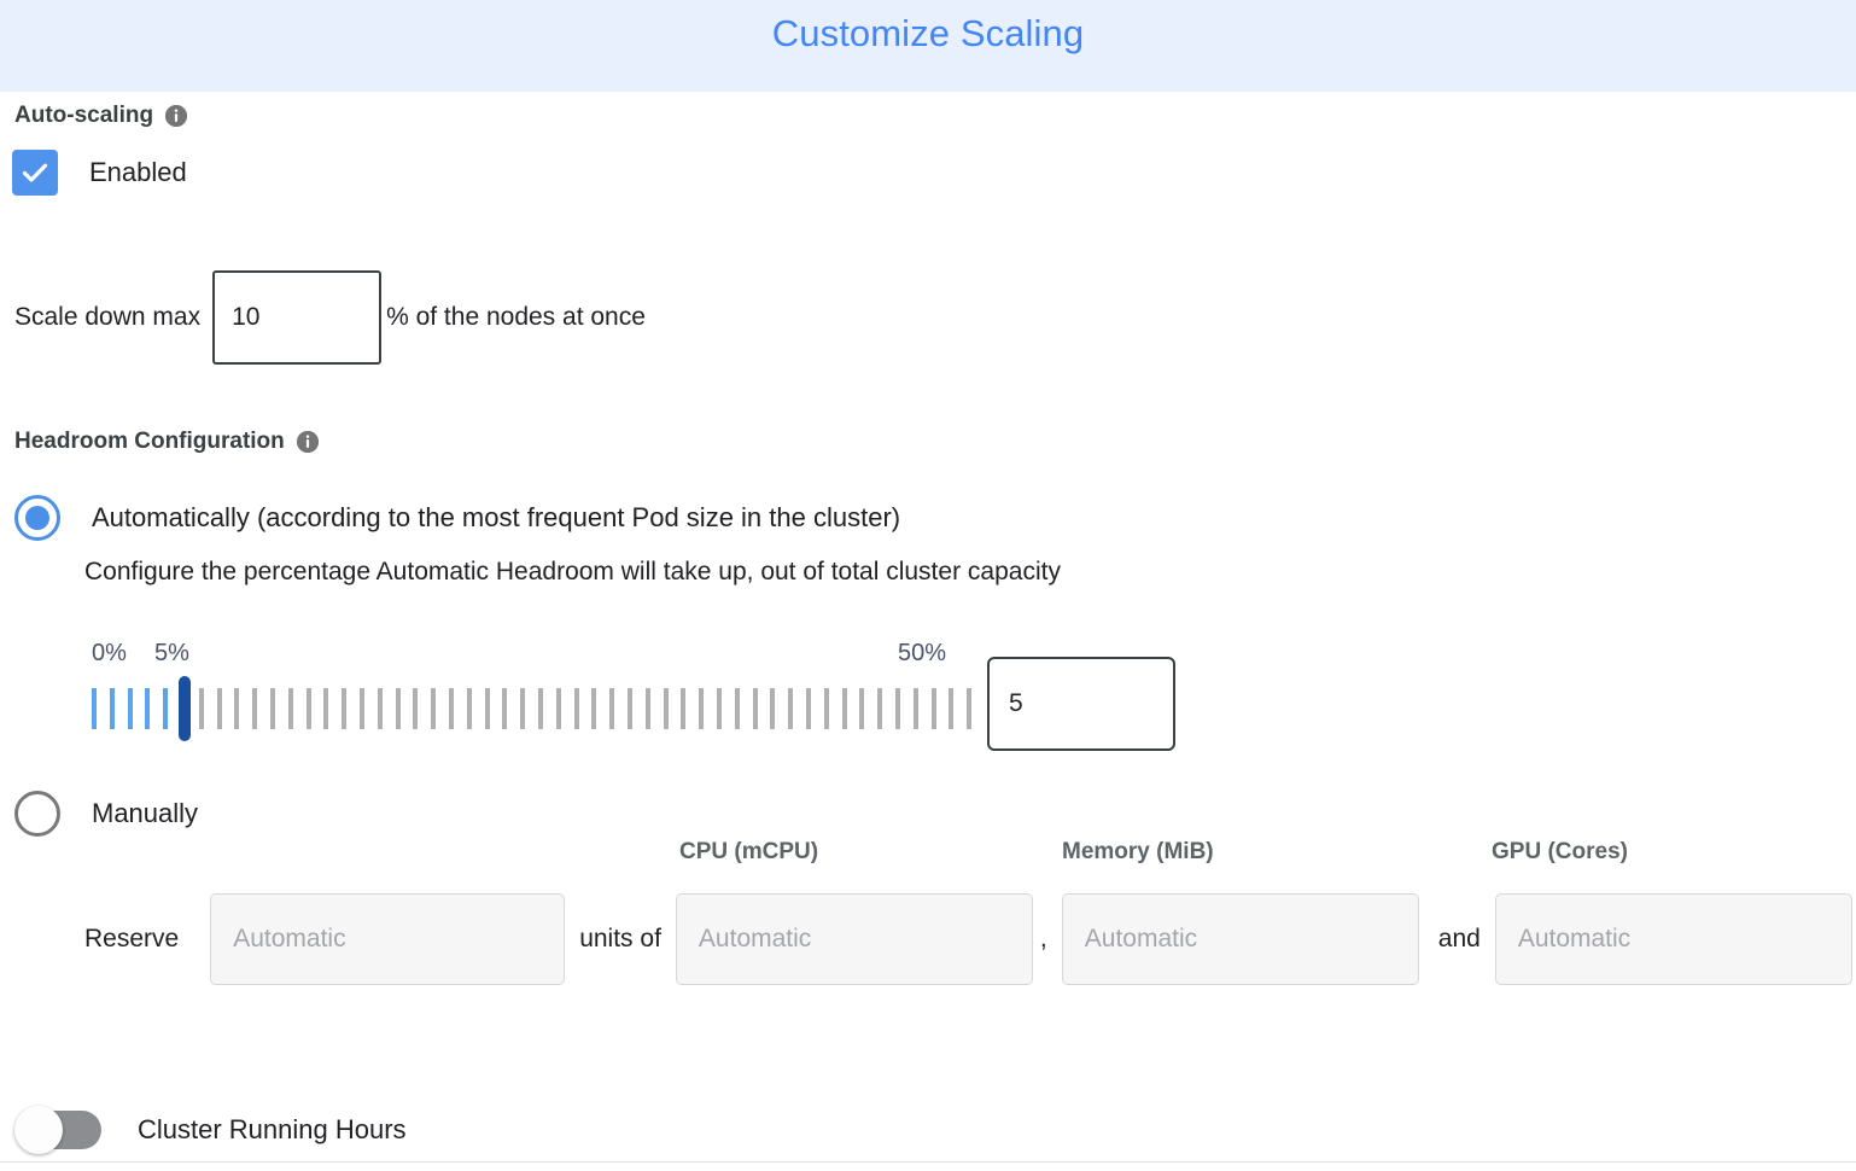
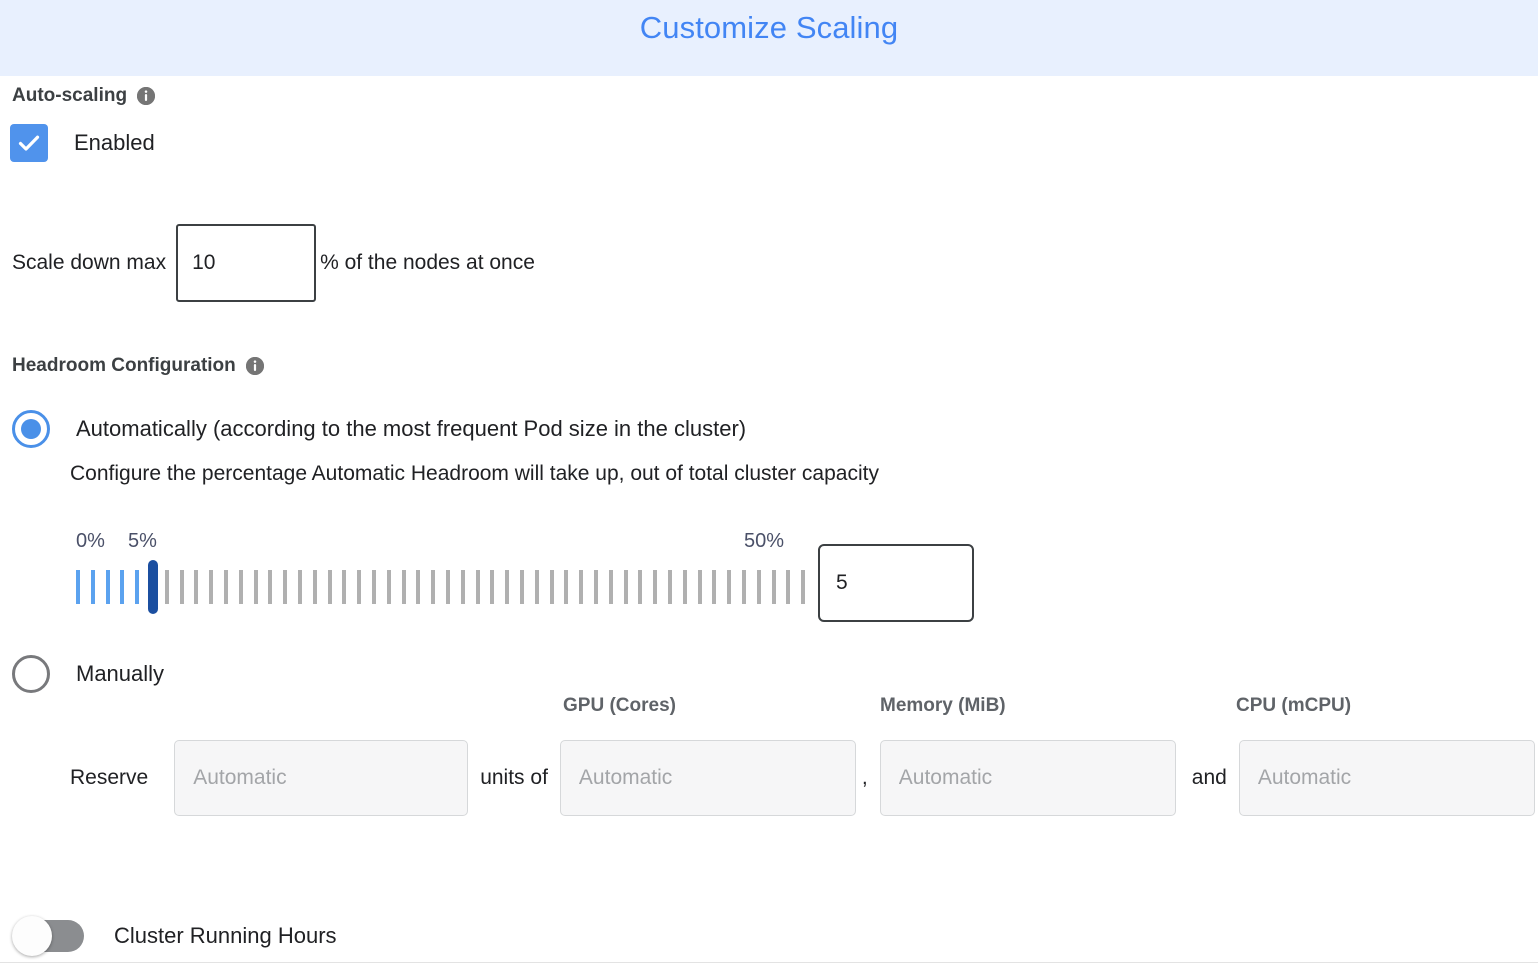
  Customize Scaling
  Auto-scaling
  Enabled
  Scale down max
  10
  % of the nodes at once
  Headroom Configuration
  Automatically (according to the most frequent Pod size in the cluster)
  Configure the percentage Automatic Headroom will take up, out of total cluster capacity
  0%
  5%
  50%
  5
  Manually
- CPU (mCPU)
+ GPU (Cores)
  Memory (MiB)
- GPU (Cores)
+ CPU (mCPU)
  Reserve
  Automatic
  units of
  Automatic
  ,
  Automatic
  and
  Automatic
  Cluster Running Hours
